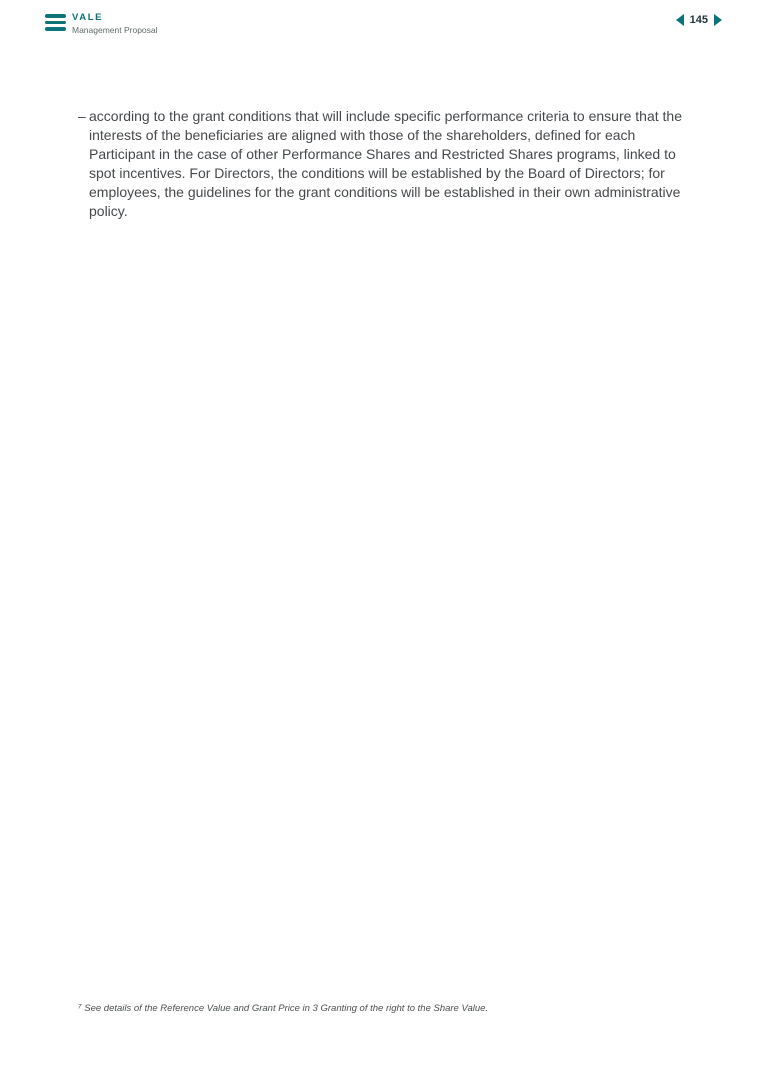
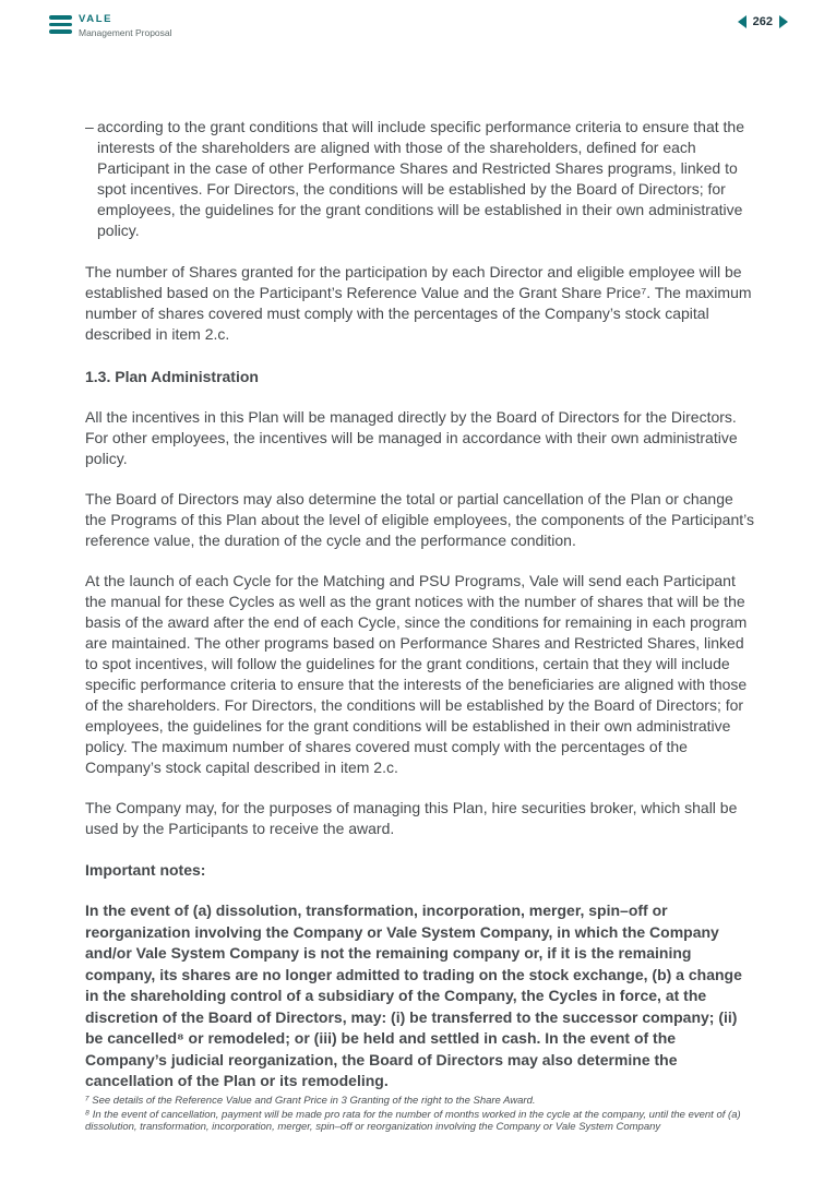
  VALE
  Management Proposal
- 145
+ 262
  –
- according to the grant conditions that will include specific performance criteria to ensure that the interests of the beneficiaries are aligned with those of the shareholders, defined for each Participant in the case of other Performance Shares and Restricted Shares programs, linked to spot incentives. For Directors, the conditions will be established by the Board of Directors; for employees, the guidelines for the grant conditions will be established in their own administrative policy.
+ according to the grant conditions that will include specific performance criteria to ensure that the interests of the shareholders are aligned with those of the shareholders, defined for each Participant in the case of other Performance Shares and Restricted Shares programs, linked to spot incentives. For Directors, the conditions will be established by the Board of Directors; for employees, the guidelines for the grant conditions will be established in their own administrative policy.
+ The number of Shares granted for the participation by each Director and eligible employee will be established based on the Participant’s Reference Value and the Grant Share Price⁷. The maximum number of shares covered must comply with the percentages of the Company’s stock capital described in item 2.c.
+ 1.3. Plan Administration
+ All the incentives in this Plan will be managed directly by the Board of Directors for the Directors. For other employees, the incentives will be managed in accordance with their own administrative policy.
+ The Board of Directors may also determine the total or partial cancellation of the Plan or change the Programs of this Plan about the level of eligible employees, the components of the Participant’s reference value, the duration of the cycle and the performance condition.
+ At the launch of each Cycle for the Matching and PSU Programs, Vale will send each Participant the manual for these Cycles as well as the grant notices with the number of shares that will be the basis of the award after the end of each Cycle, since the conditions for remaining in each program are maintained. The other programs based on Performance Shares and Restricted Shares, linked to spot incentives, will follow the guidelines for the grant conditions, certain that they will include specific performance criteria to ensure that the interests of the beneficiaries are aligned with those of the shareholders. For Directors, the conditions will be established by the Board of Directors; for employees, the guidelines for the grant conditions will be established in their own administrative policy. The maximum number of shares covered must comply with the percentages of the Company’s stock capital described in item 2.c.
+ The Company may, for the purposes of managing this Plan, hire securities broker, which shall be used by the Participants to receive the award.
+ Important notes:
+ In the event of (a) dissolution, transformation, incorporation, merger, spin–off or reorganization involving the Company or Vale System Company, in which the Company and/or Vale System Company is not the remaining company or, if it is the remaining company, its shares are no longer admitted to trading on the stock exchange, (b) a change in the shareholding control of a subsidiary of the Company, the Cycles in force, at the discretion of the Board of Directors, may: (i) be transferred to the successor company; (ii) be cancelled⁸ or remodeled; or (iii) be held and settled in cash. In the event of the Company’s judicial reorganization, the Board of Directors may also determine the cancellation of the Plan or its remodeling.
- ⁷ See details of the Reference Value and Grant Price in 3 Granting of the right to the Share Value.
+ ⁷ See details of the Reference Value and Grant Price in 3 Granting of the right to the Share Award.
+ ⁸ In the event of cancellation, payment will be made pro rata for the number of months worked in the cycle at the company, until the event of (a) dissolution, transformation, incorporation, merger, spin–off or reorganization involving the Company or Vale System Company
